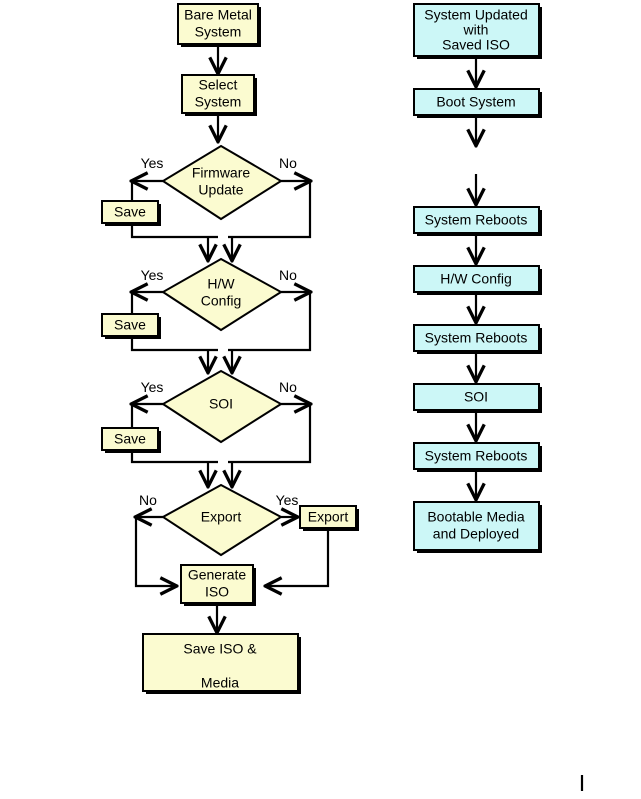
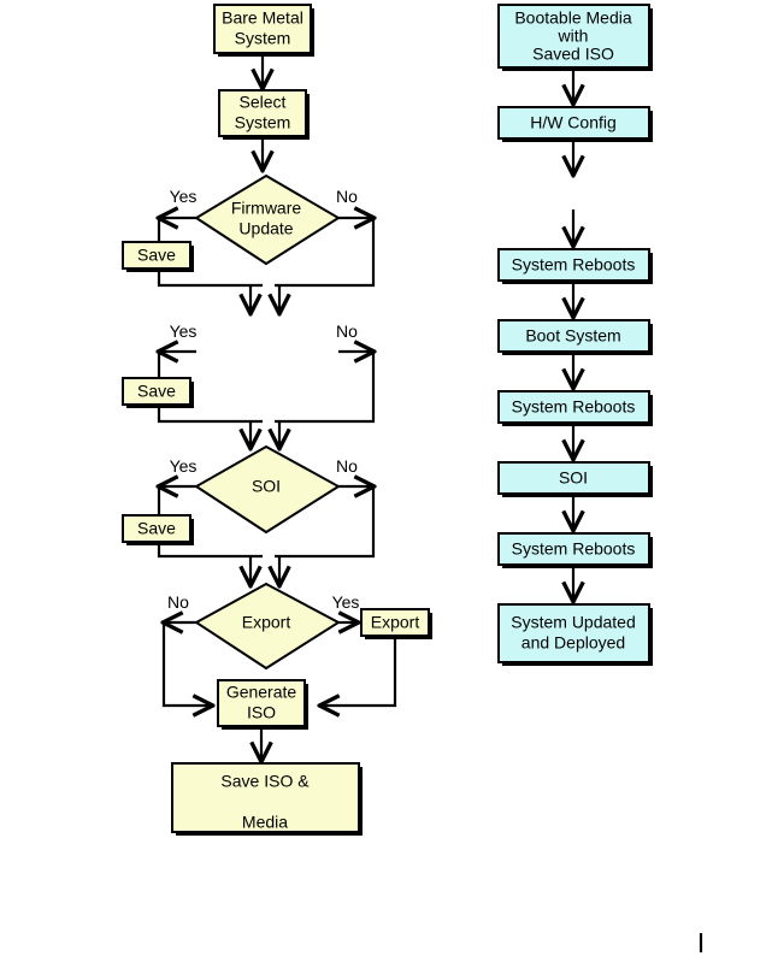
  Bare Metal
  System
  Select
  System
  Firmware
  Update
  Yes
  No
  Save
- H/W
- Config
  Yes
  No
  Save
  SOI
  Yes
  No
  Save
  Export
  No
  Yes
  Export
  Generate
  ISO
  Save ISO &
  Media
- System Updated
+ Bootable Media
  with
  Saved ISO
- Boot System
+ H/W Config
  System Reboots
- H/W Config
+ Boot System
  System Reboots
  SOI
  System Reboots
- Bootable Media
+ System Updated
  and Deployed
